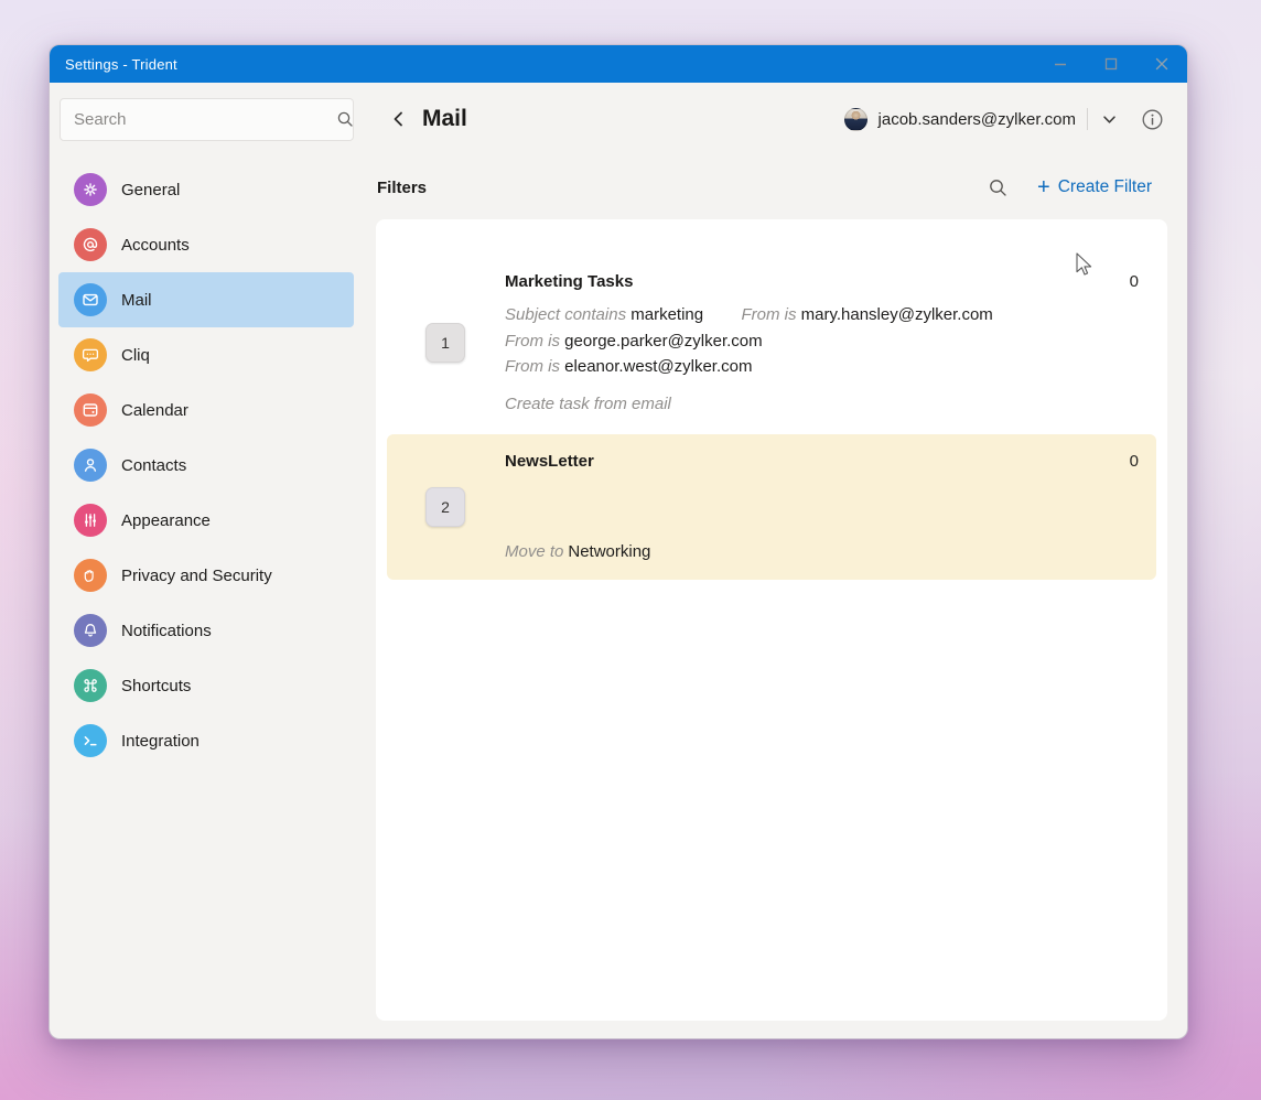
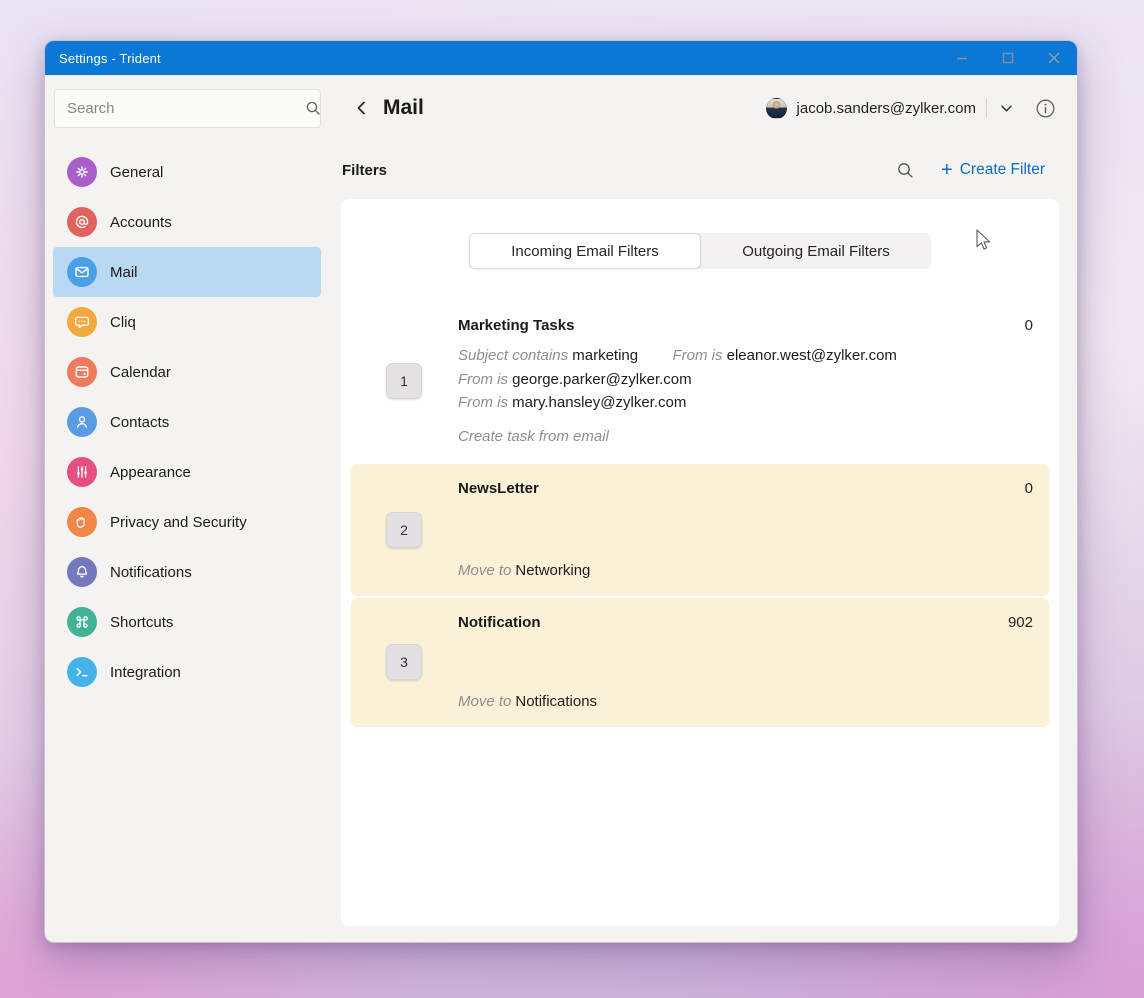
  Settings - Trident
  Search
  General
  Accounts
  Mail
  Cliq
  Calendar
  Contacts
  Appearance
  Privacy and Security
  Notifications
  Shortcuts
  Integration
  Mail
  jacob.sanders@zylker.com
  Filters
  +
  Create Filter
+ Incoming Email Filters
+ Outgoing Email Filters
  1
  Marketing Tasks
  0
- Subject contains marketing From is mary.hansley@zylker.com
+ Subject contains marketing From is eleanor.west@zylker.com
  From is george.parker@zylker.com
- From is eleanor.west@zylker.com
+ From is mary.hansley@zylker.com
  Create task from email
  2
  NewsLetter
  0
  Move to Networking
+ 3
+ Notification
+ 902
+ Move to Notifications
